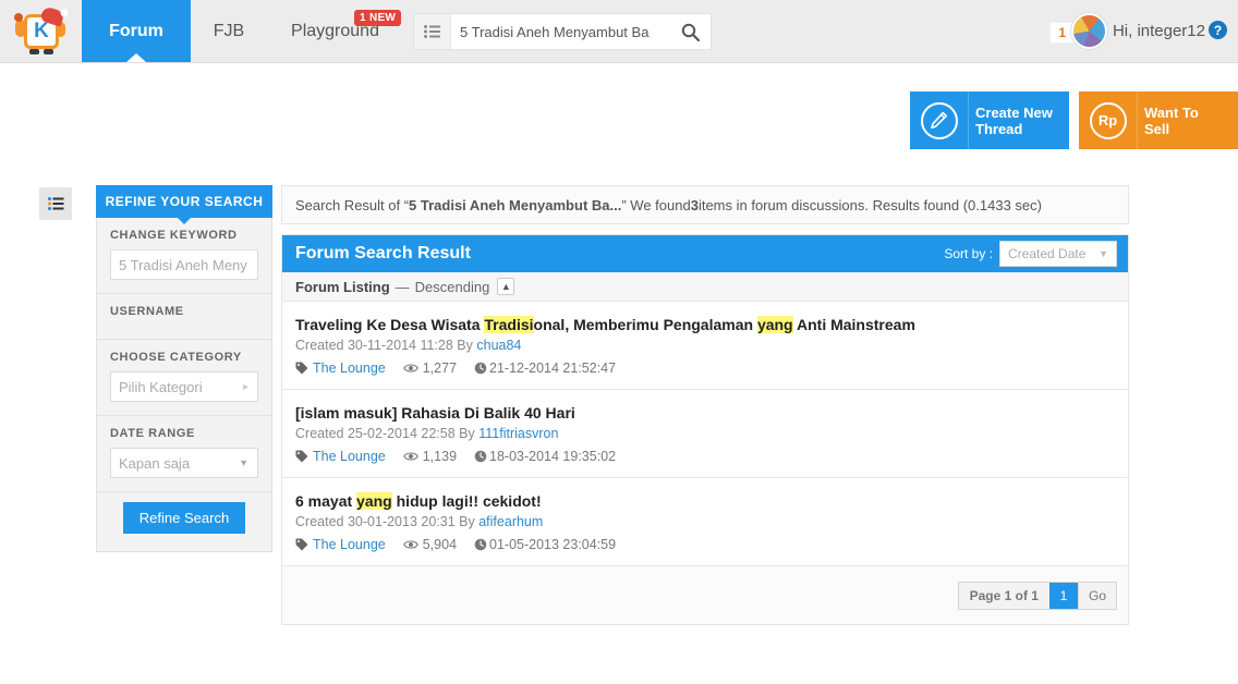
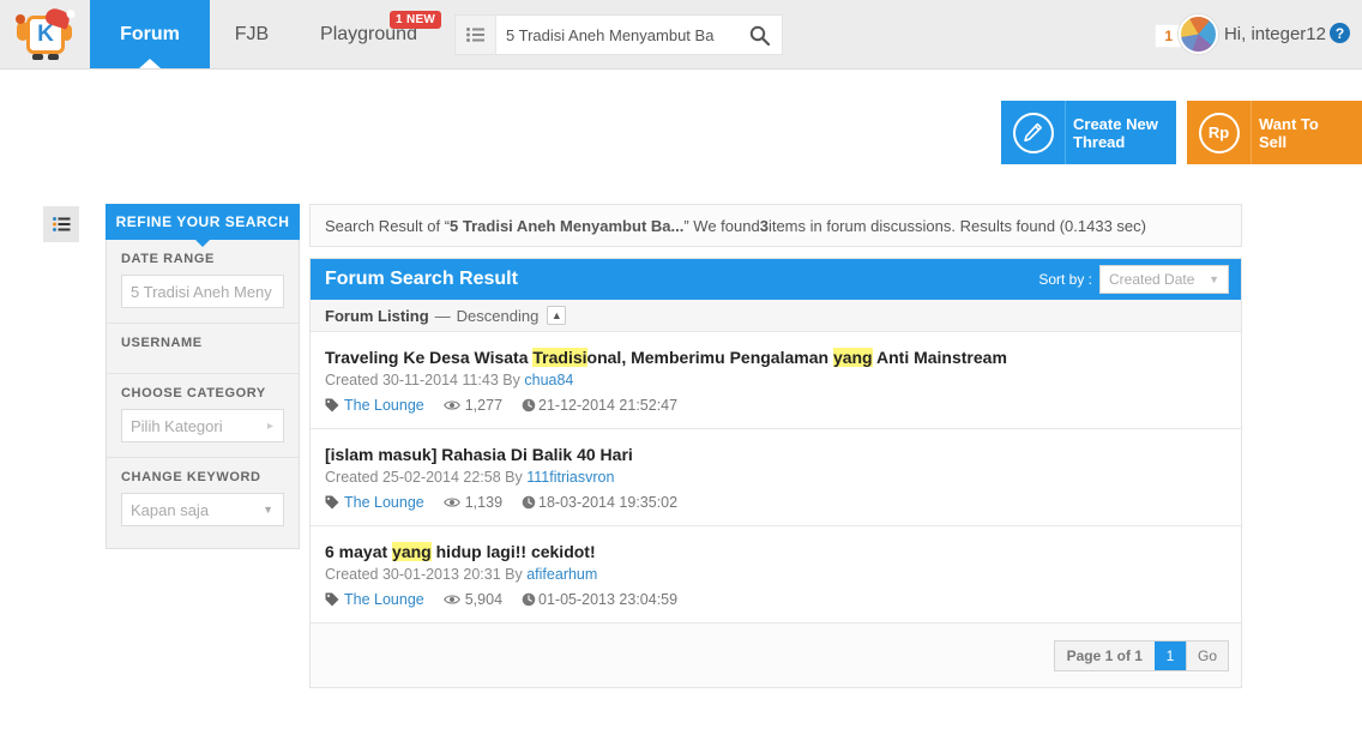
  K
  Forum
  FJB
  Playground
  1 NEW
  5 Tradisi Aneh Menyambut Ba
  1
  Hi, integer12
  ?
  Create New Thread
  Rp
  Want To Sell
  REFINE YOUR SEARCH
- CHANGE KEYWORD
+ DATE RANGE
  5 Tradisi Aneh Meny
  USERNAME
  CHOOSE CATEGORY
  Pilih Kategori
  ▸
- DATE RANGE
+ CHANGE KEYWORD
  Kapan saja
  ▼
- Refine Search
  Search Result of “
  5 Tradisi Aneh Menyambut Ba...
  ” We found
  3
  items in forum discussions. Results found (0.1433 sec)
  Forum Search Result
  Sort by :
  Created Date
  ▼
  Forum Listing
  —
  Descending
  ▲
  Traveling Ke Desa Wisata Tradisional, Memberimu Pengalaman yang Anti Mainstream
- Created 30-11-2014 11:28 By chua84
+ Created 30-11-2014 11:43 By chua84
  The Lounge
  1,277
  21-12-2014 21:52:47
  [islam masuk] Rahasia Di Balik 40 Hari
  Created 25-02-2014 22:58 By 111fitriasvron
  The Lounge
  1,139
  18-03-2014 19:35:02
  6 mayat yang hidup lagi!! cekidot!
  Created 30-01-2013 20:31 By afifearhum
  The Lounge
  5,904
  01-05-2013 23:04:59
  Page 1 of 1
  1
  Go
